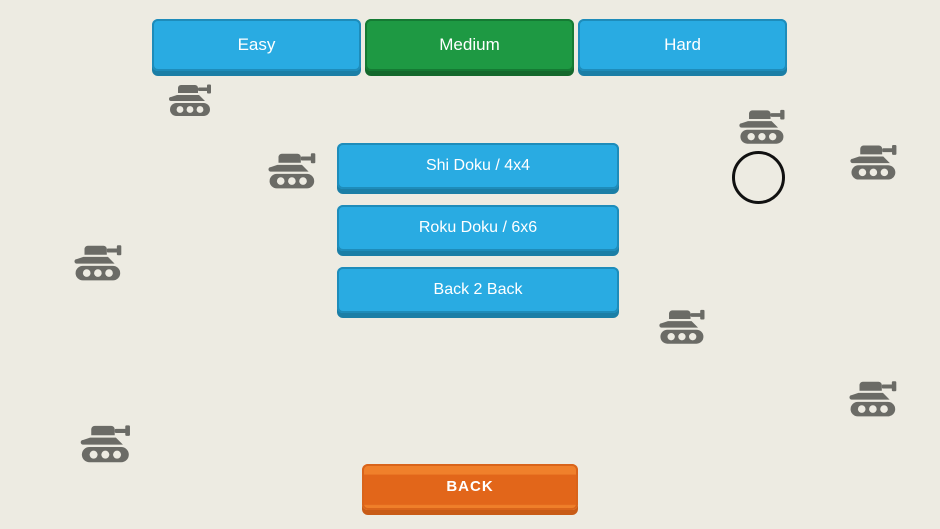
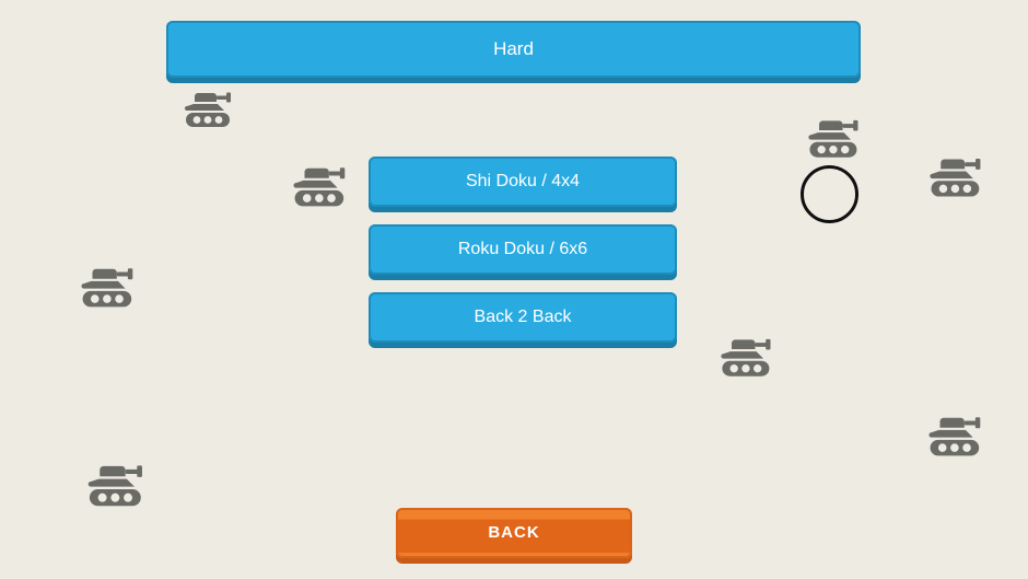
- Easy
- Medium
  Hard
  Shi Doku / 4x4
  Roku Doku / 6x6
  Back 2 Back
  BACK
